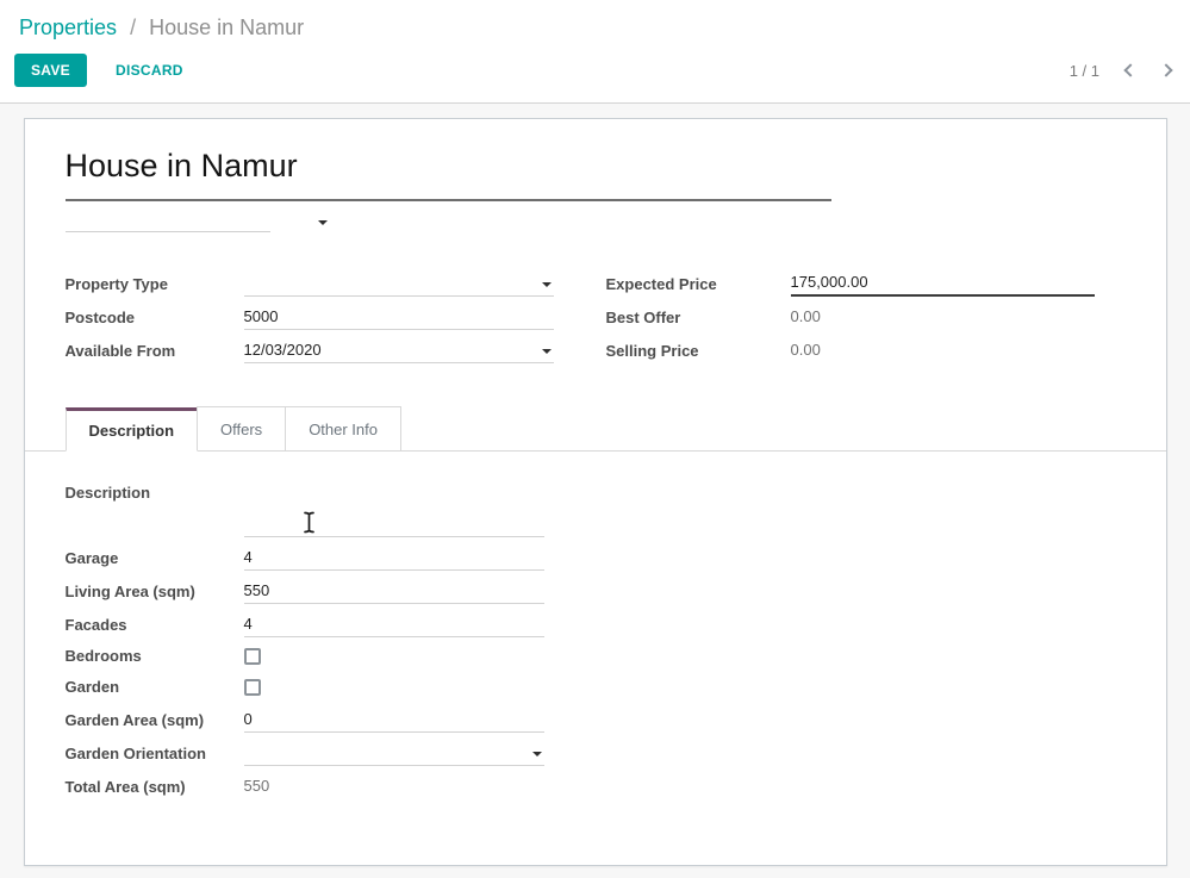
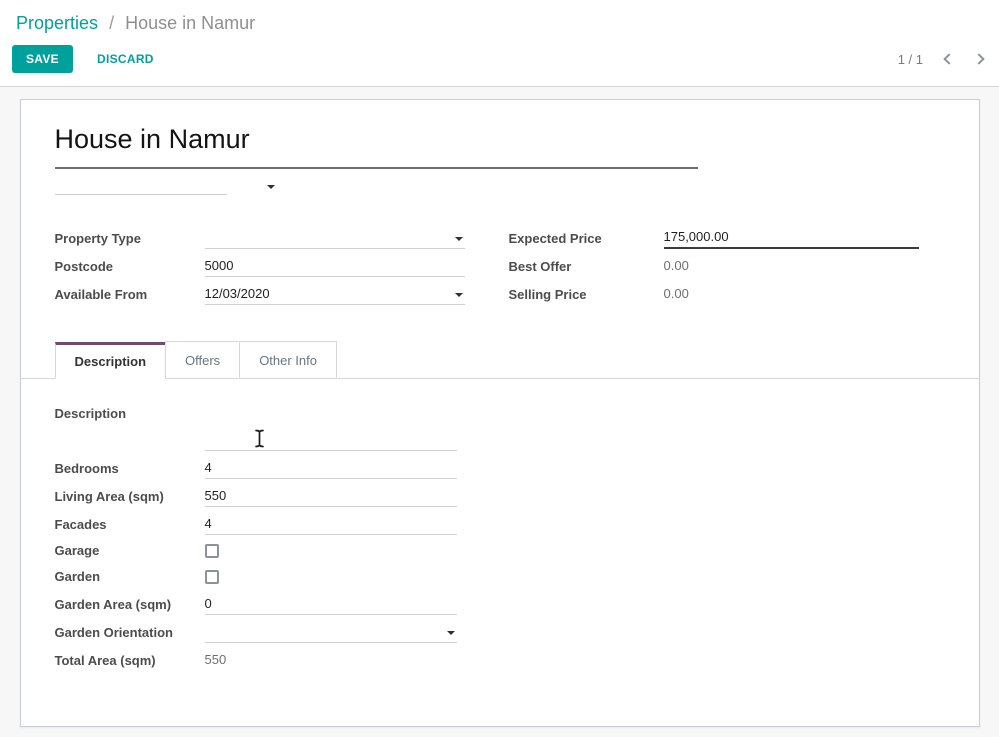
  Properties / House in Namur
  SAVE
  DISCARD
  1 / 1
  House in Namur
  Property Type
  Postcode
  5000
  Available From
  12/03/2020
  Expected Price
  175,000.00
  Best Offer
  0.00
  Selling Price
  0.00
  Description
  Offers
  Other Info
  Description
- Garage
+ Bedrooms
  4
  Living Area (sqm)
  550
  Facades
  4
- Bedrooms
+ Garage
  Garden
  Garden Area (sqm)
  0
  Garden Orientation
  Total Area (sqm)
  550
